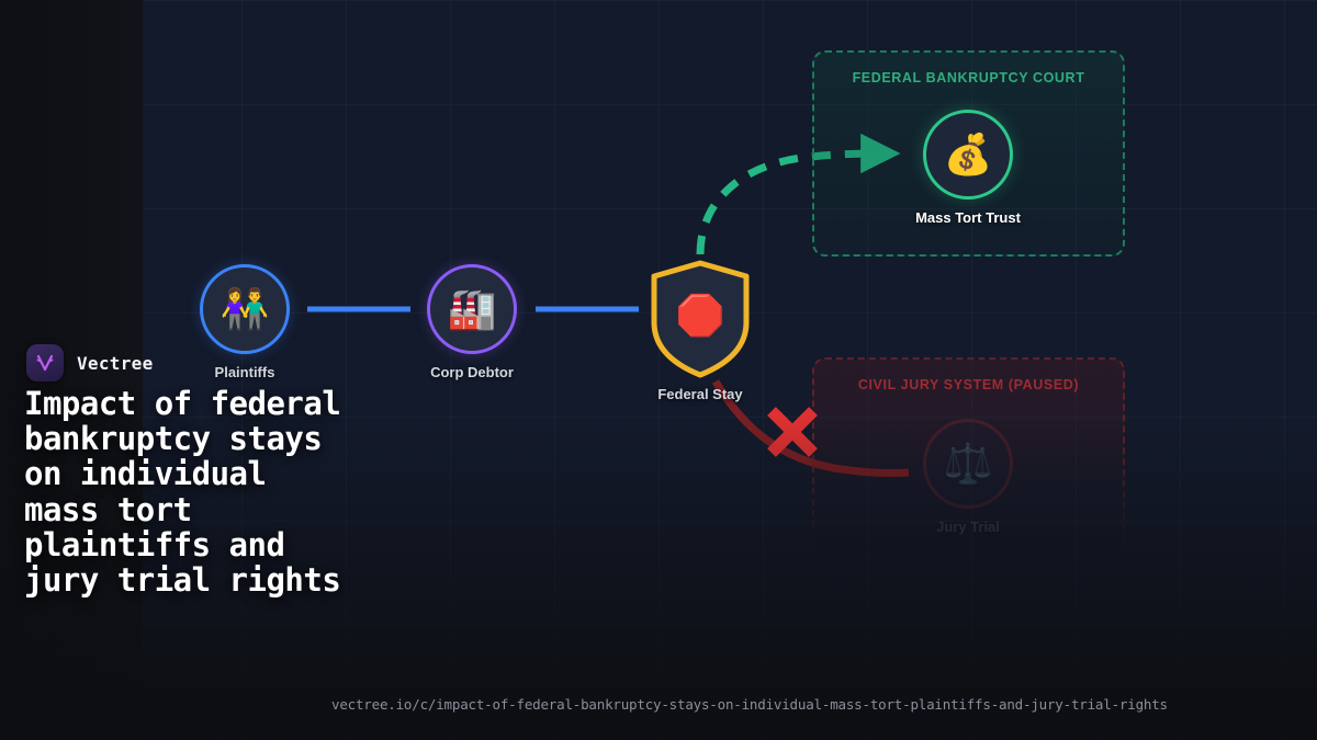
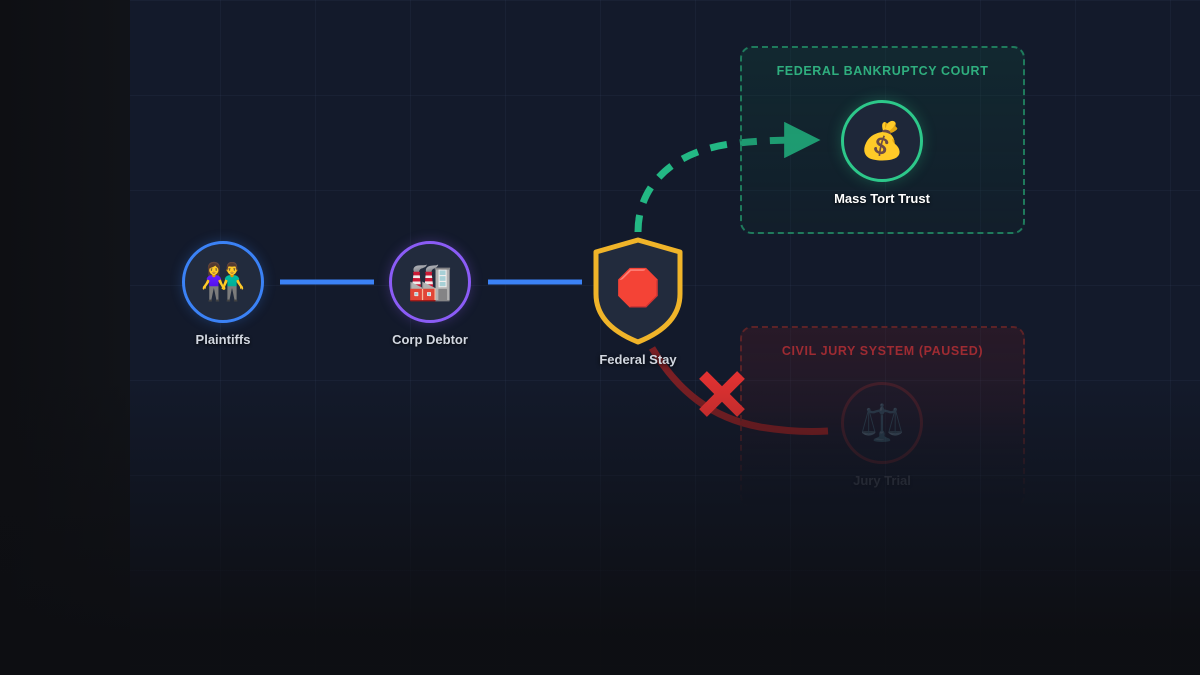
- Vectree
- Impact of federal bankruptcy stays on individual mass tort plaintiffs and jury trial rights
- vectree.io/c/impact-of-federal-bankruptcy-stays-on-individual-mass-tort-plaintiffs-and-jury-trial-rights
